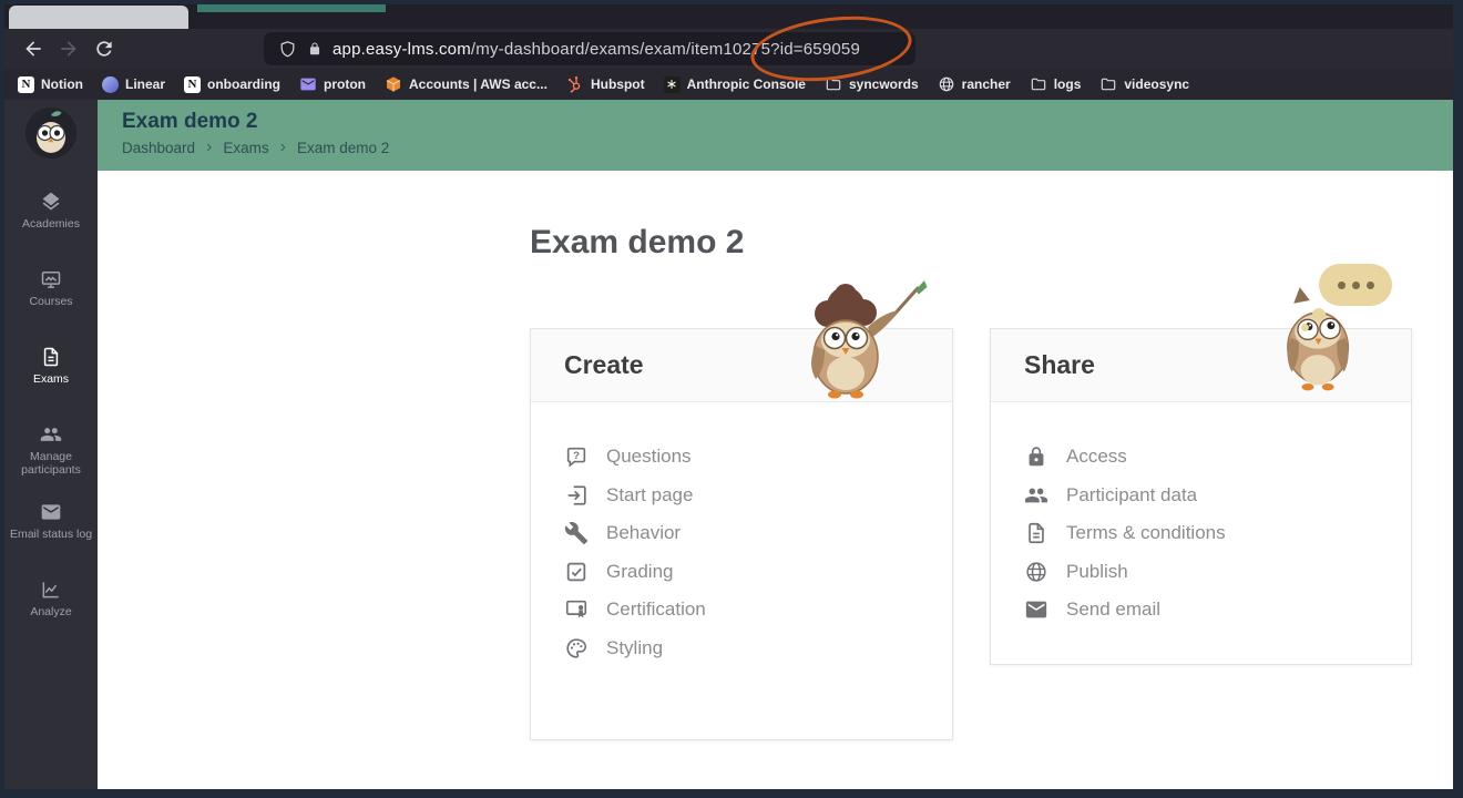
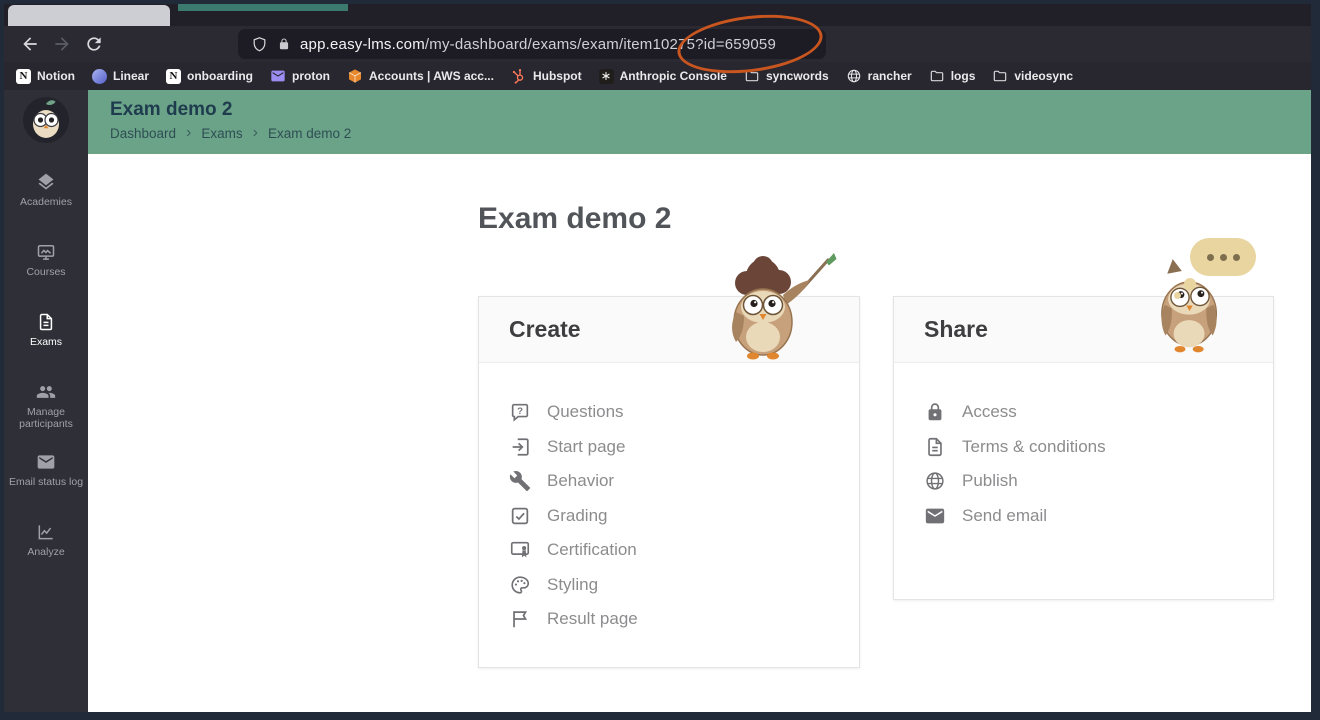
  app.easy-lms.com/my-dashboard/exams/exam/item10275?id=659059
  N
  Notion
  Linear
  N
  onboarding
  proton
  Accounts | AWS acc...
  Hubspot
  Anthropic Console
  syncwords
  rancher
  logs
  videosync
  Academies
  Courses
  Exams
  Manage participants
  Email status log
  Analyze
  Exam demo 2
  Dashboard
  ›
  Exams
  ›
  Exam demo 2
  Exam demo 2
  Create
  Questions
  Start page
  Behavior
  Grading
  Certification
  Styling
+ Result page
  Share
  Access
- Participant data
  Terms & conditions
  Publish
  Send email
